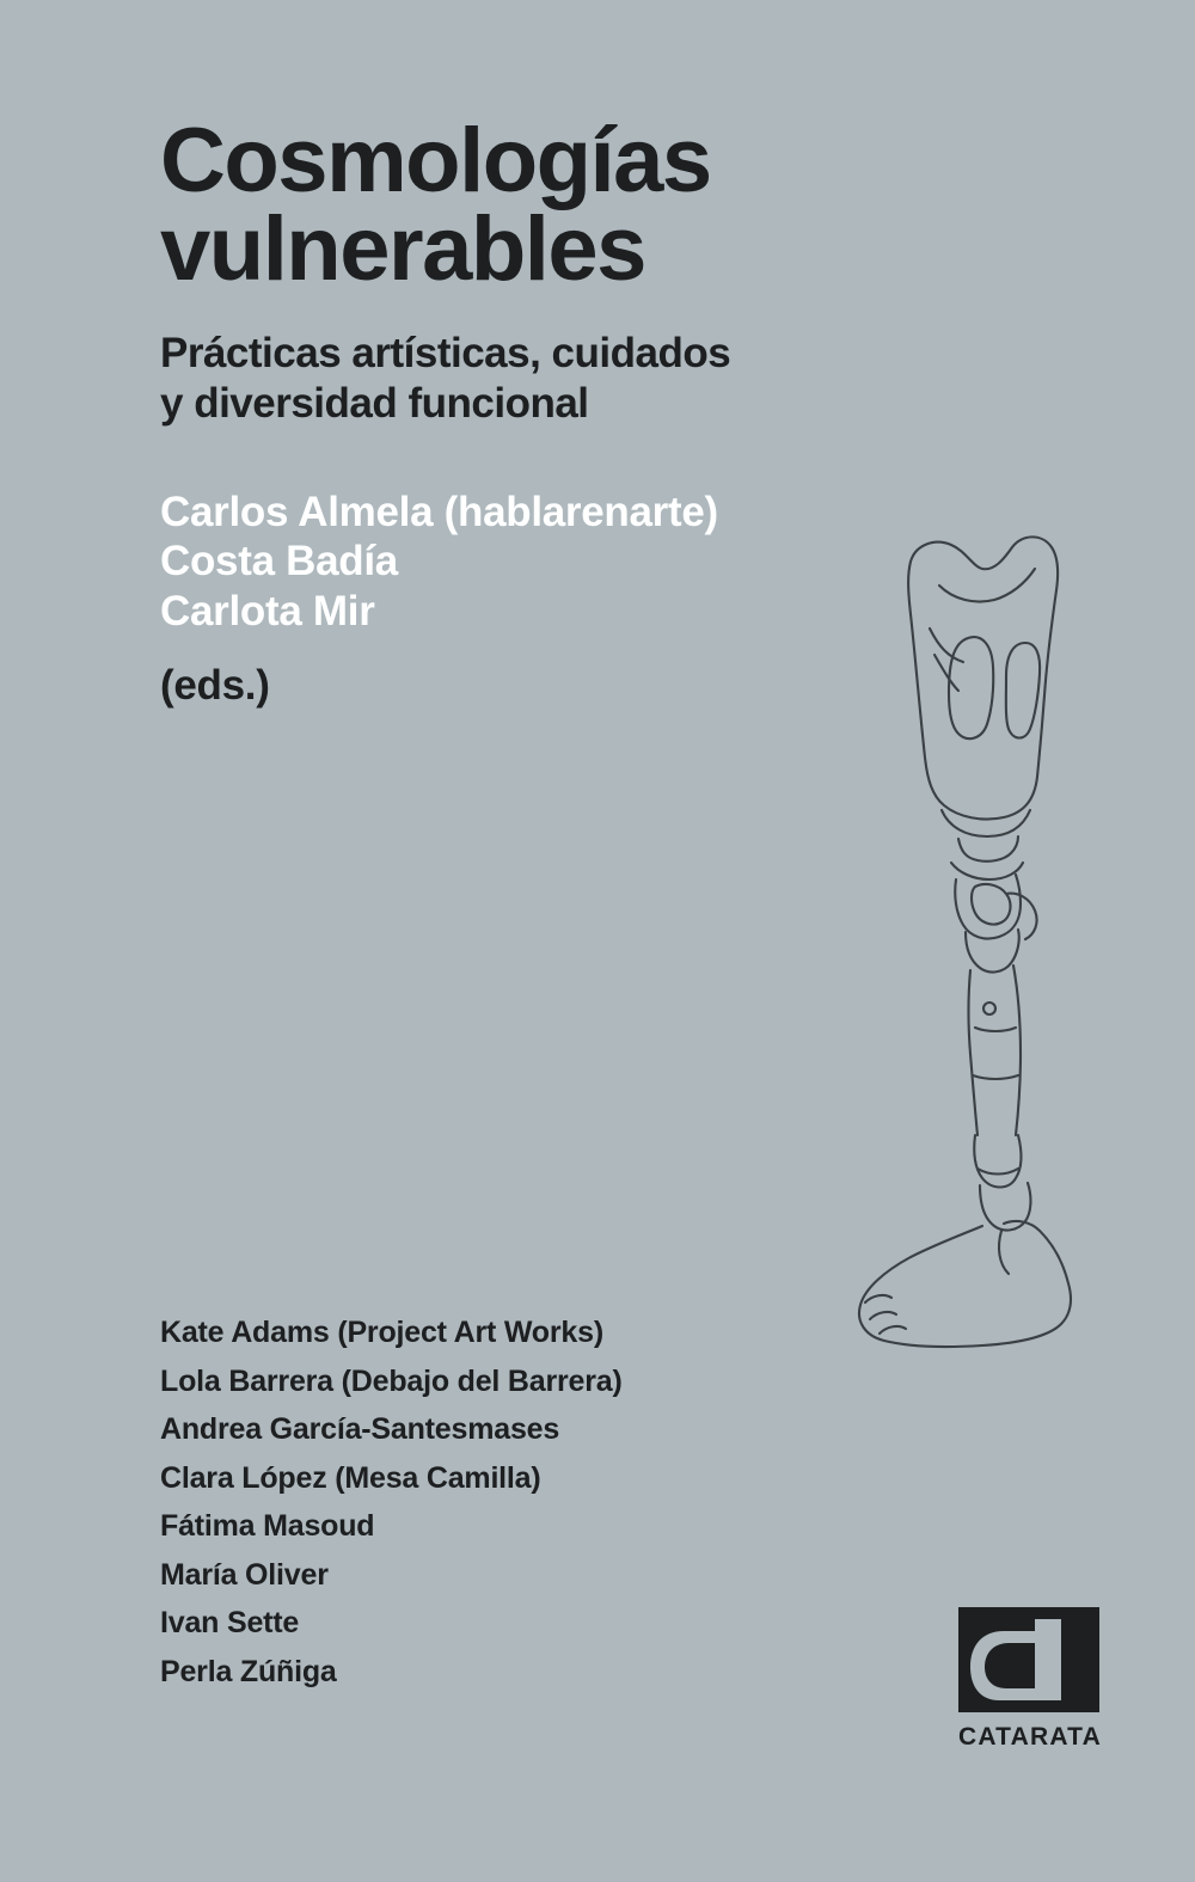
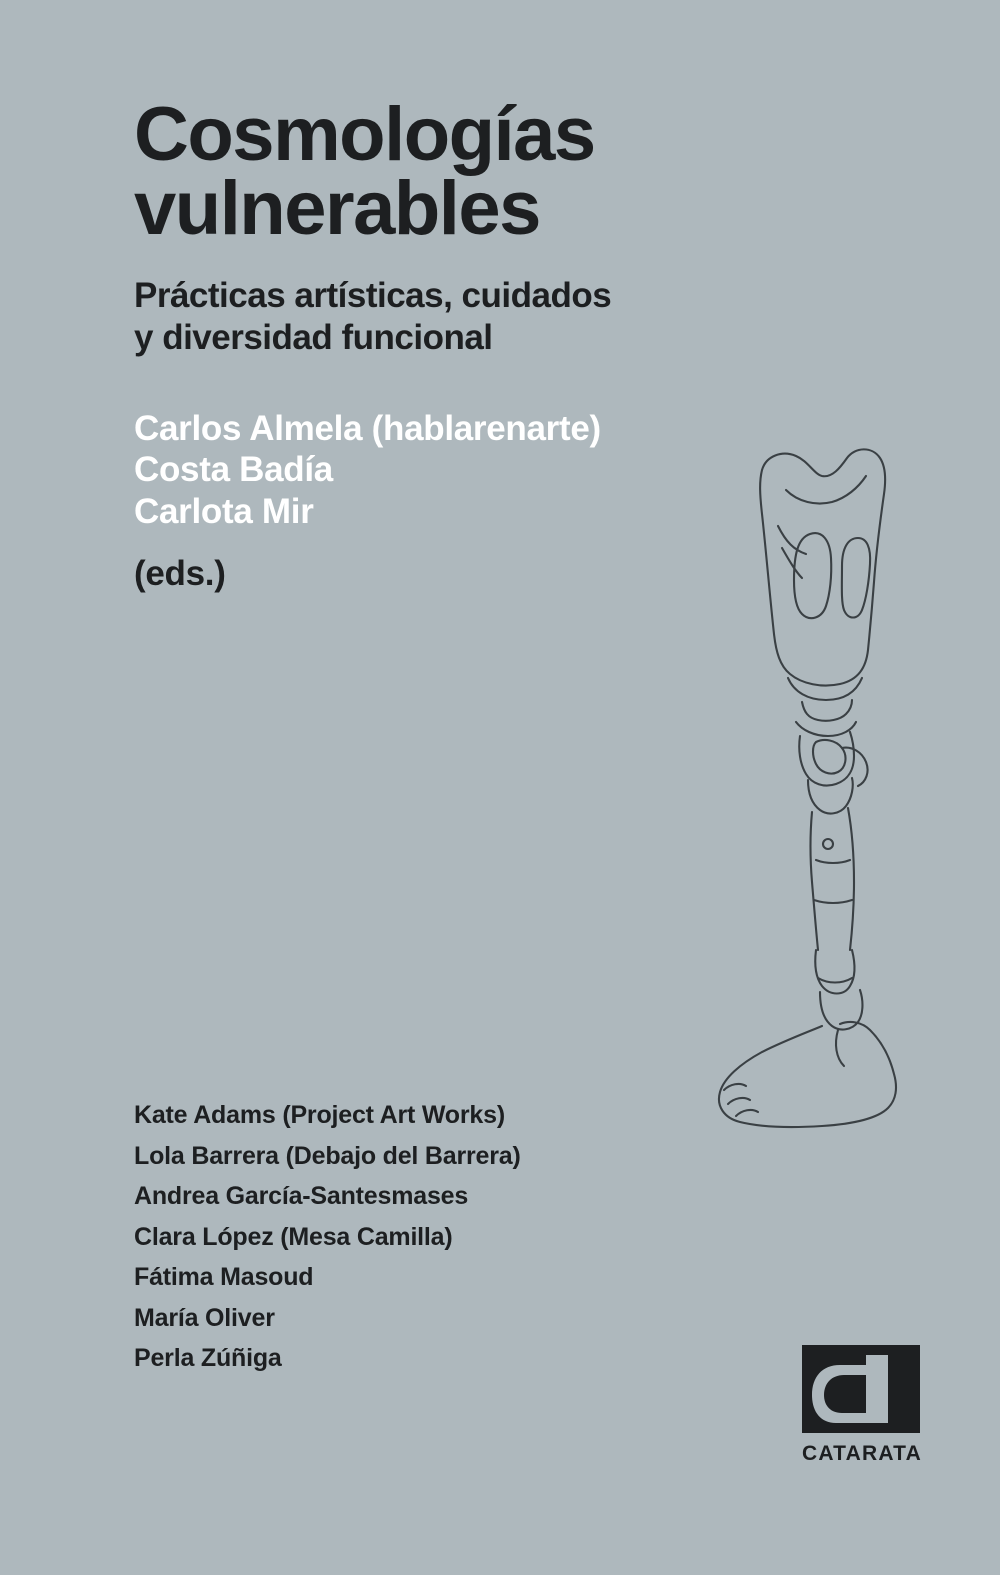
  Cosmologías
  vulnerables
  Prácticas artísticas, cuidados
  y diversidad funcional
  Carlos Almela (hablarenarte)
  Costa Badía
  Carlota Mir
  (eds.)
  Kate Adams (Project Art Works)
  Lola Barrera (Debajo del Barrera)
  Andrea García-Santesmases
  Clara López (Mesa Camilla)
  Fátima Masoud
  María Oliver
- Ivan Sette
  Perla Zúñiga
  CATARATA
